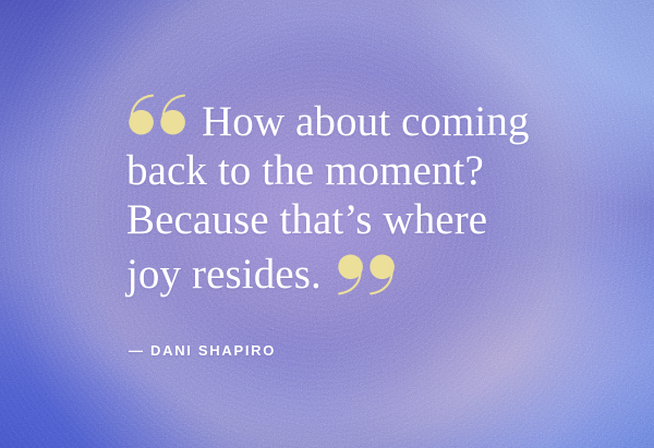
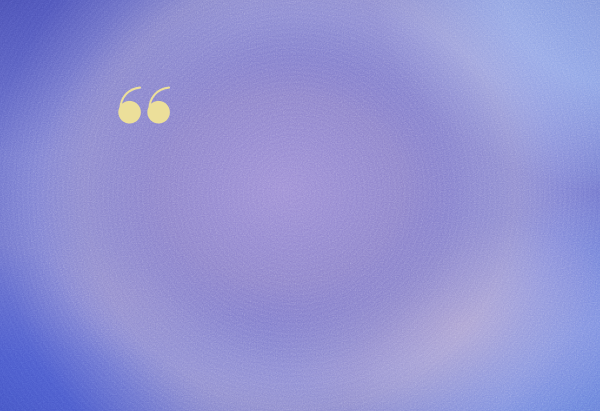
- How about coming
- back to the moment?
- Because that’s where
- joy resides.
- — DANI SHAPIRO
